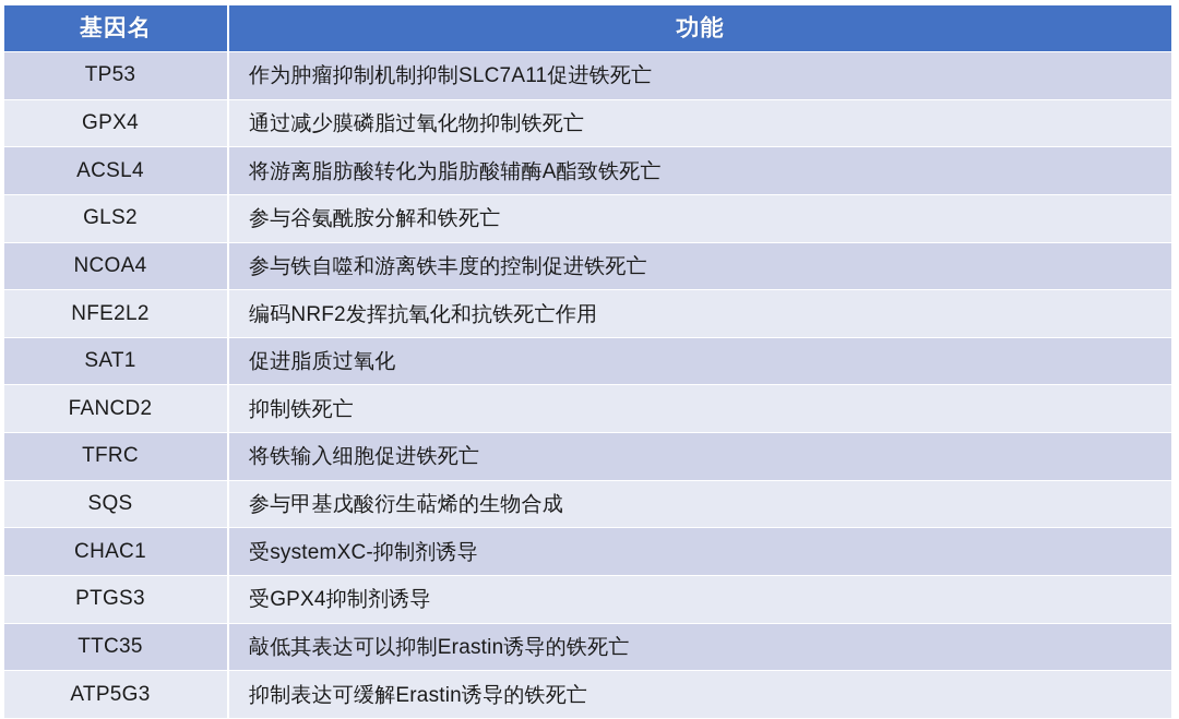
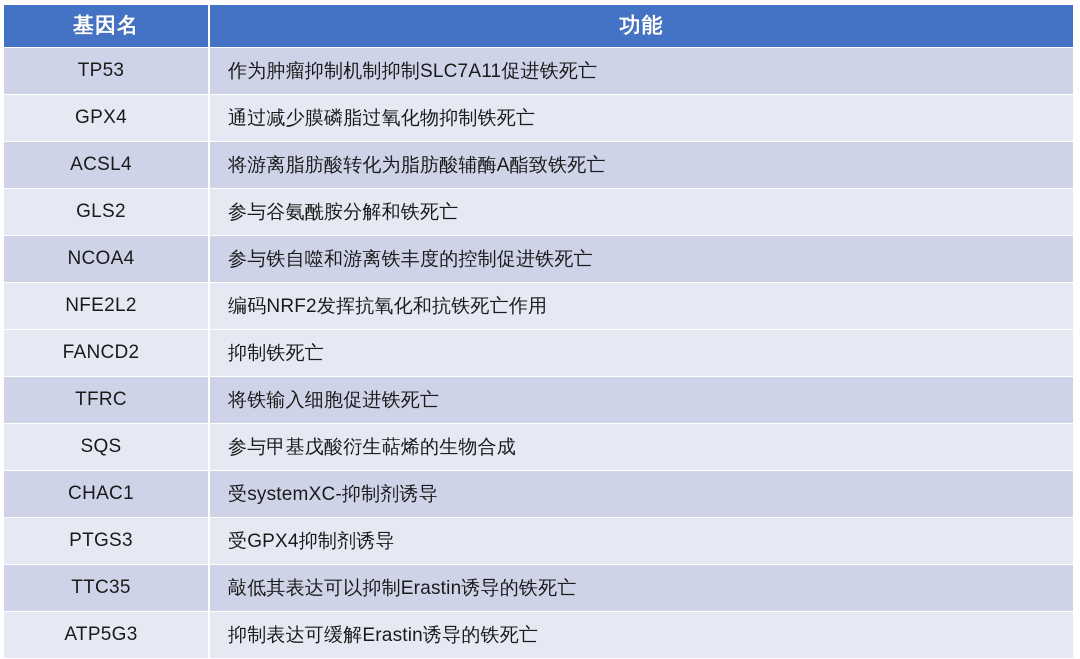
  基因名	功能
  TP53	作为肿瘤抑制机制抑制SLC7A11促进铁死亡
  GPX4	通过减少膜磷脂过氧化物抑制铁死亡
  ACSL4	将游离脂肪酸转化为脂肪酸辅酶A酯致铁死亡
  GLS2	参与谷氨酰胺分解和铁死亡
  NCOA4	参与铁自噬和游离铁丰度的控制促进铁死亡
  NFE2L2	编码NRF2发挥抗氧化和抗铁死亡作用
- SAT1	促进脂质过氧化
  FANCD2	抑制铁死亡
  TFRC	将铁输入细胞促进铁死亡
  SQS	参与甲基戊酸衍生萜烯的生物合成
  CHAC1	受systemXC-抑制剂诱导
  PTGS3	受GPX4抑制剂诱导
  TTC35	敲低其表达可以抑制Erastin诱导的铁死亡
  ATP5G3	抑制表达可缓解Erastin诱导的铁死亡
